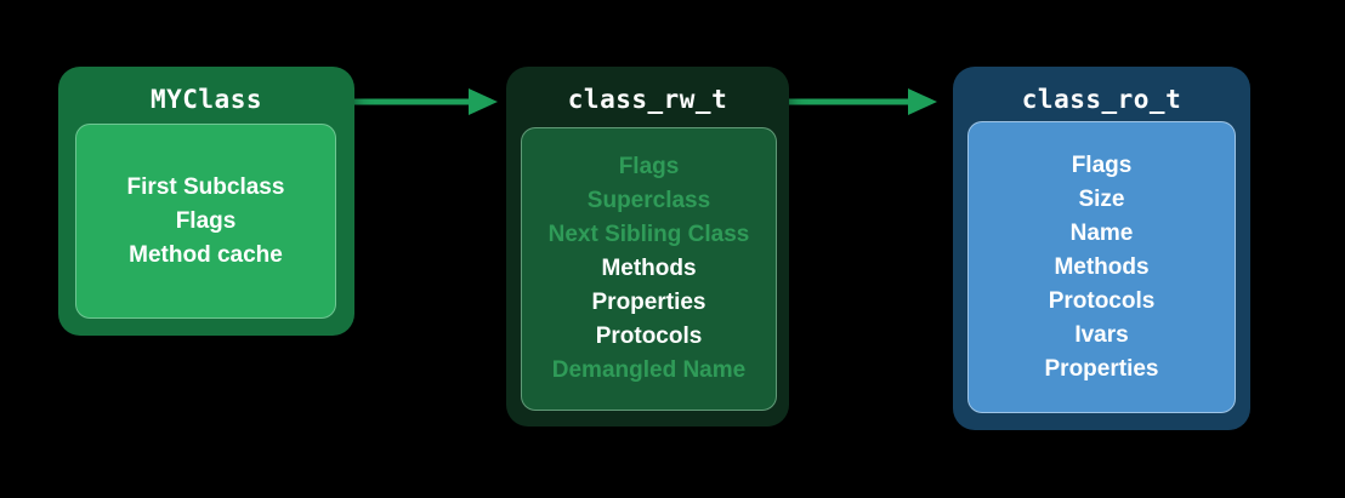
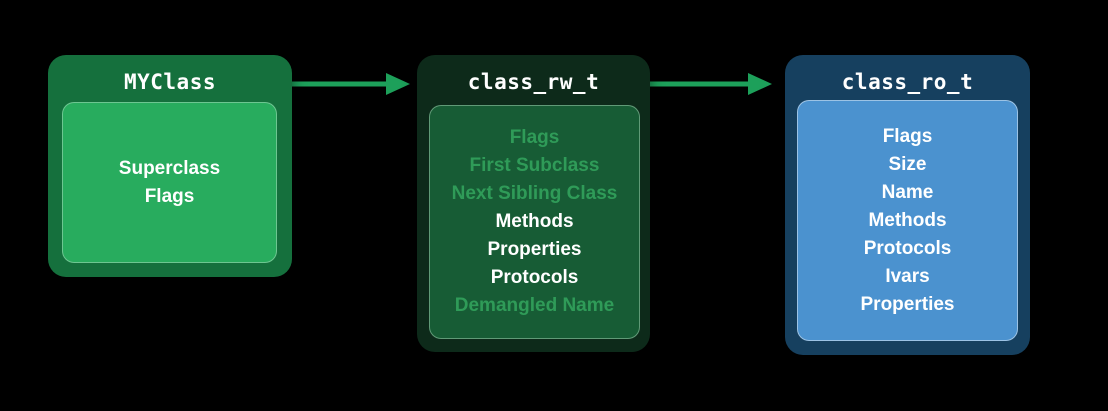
  MYClass
- First Subclass
+ Superclass
  Flags
- Method cache
  class_rw_t
  Flags
- Superclass
+ First Subclass
  Next Sibling Class
  Methods
  Properties
  Protocols
  Demangled Name
  class_ro_t
  Flags
  Size
  Name
  Methods
  Protocols
  Ivars
  Properties
